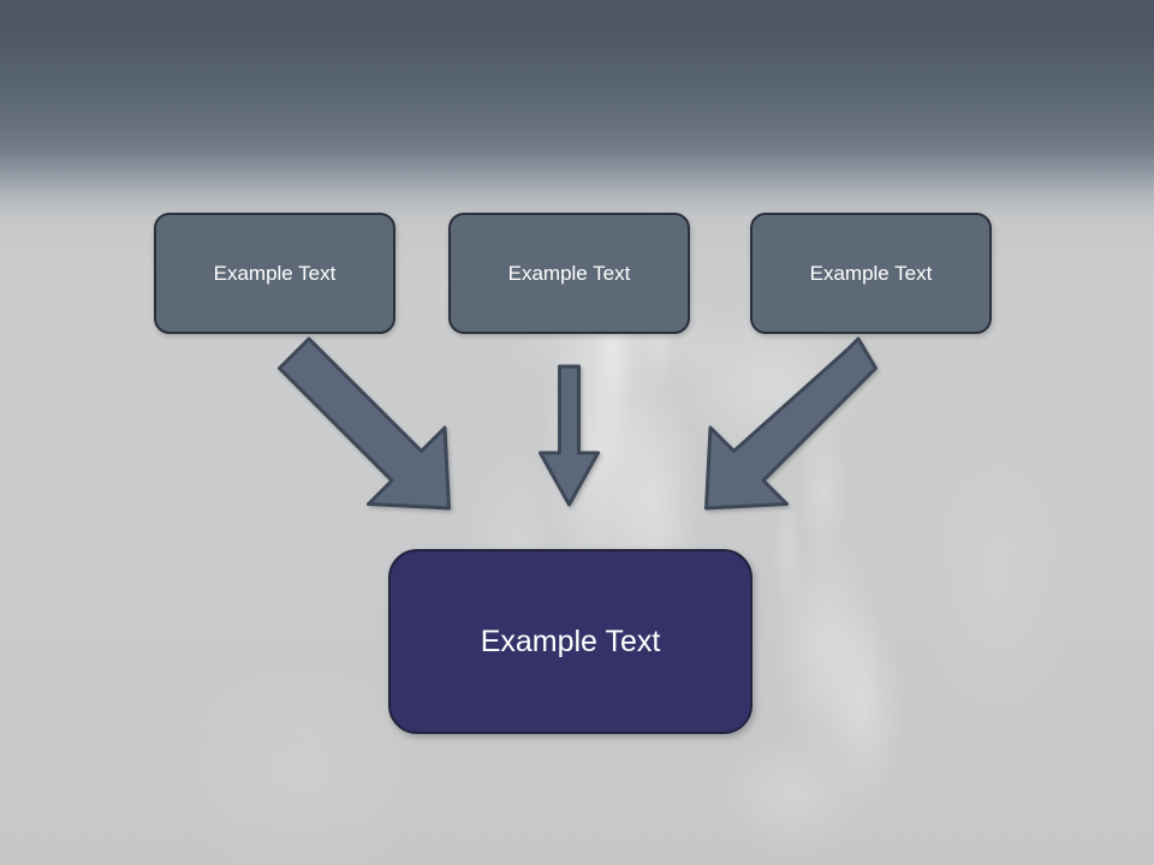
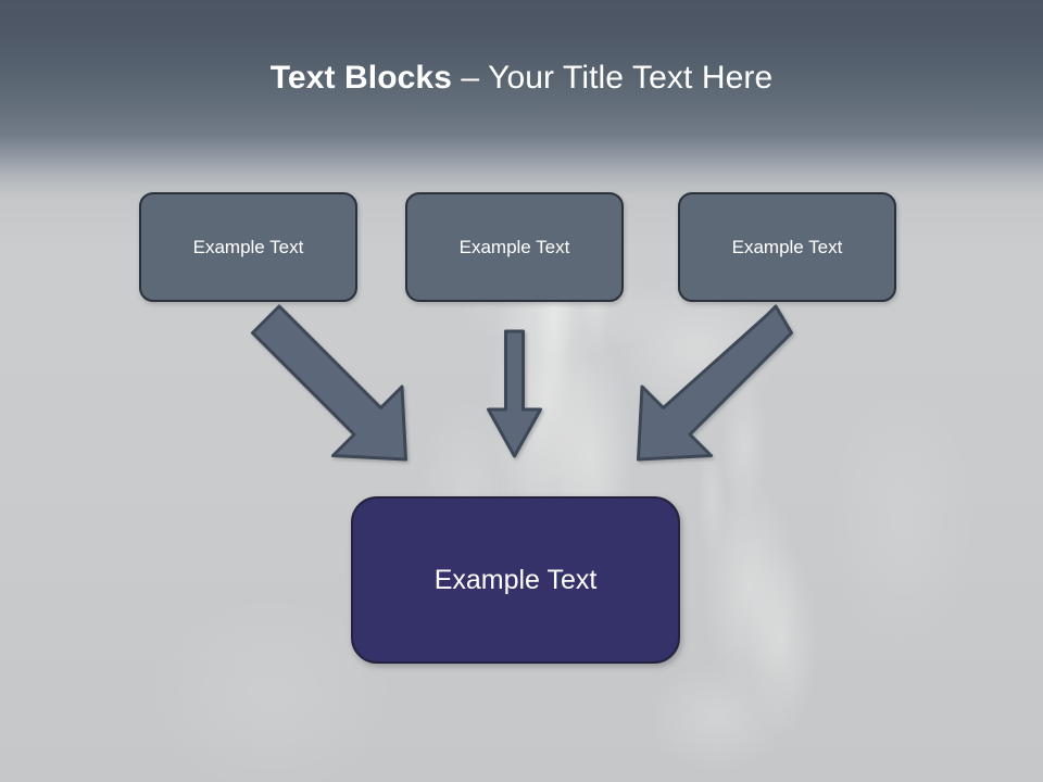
+ Text Blocks – Your Title Text Here
  Example Text
  Example Text
  Example Text
  Example Text
